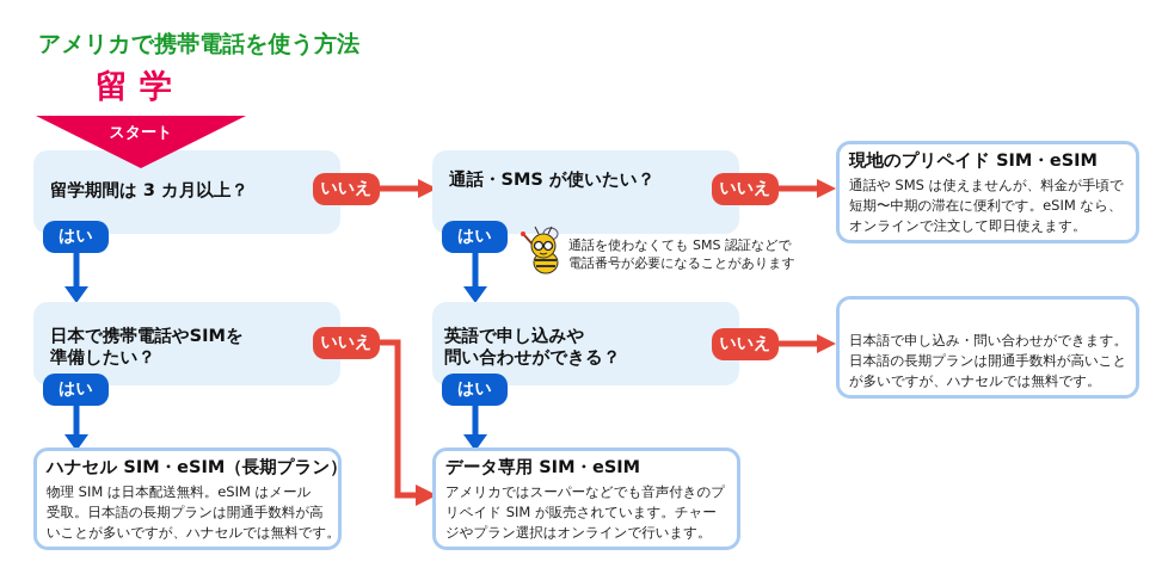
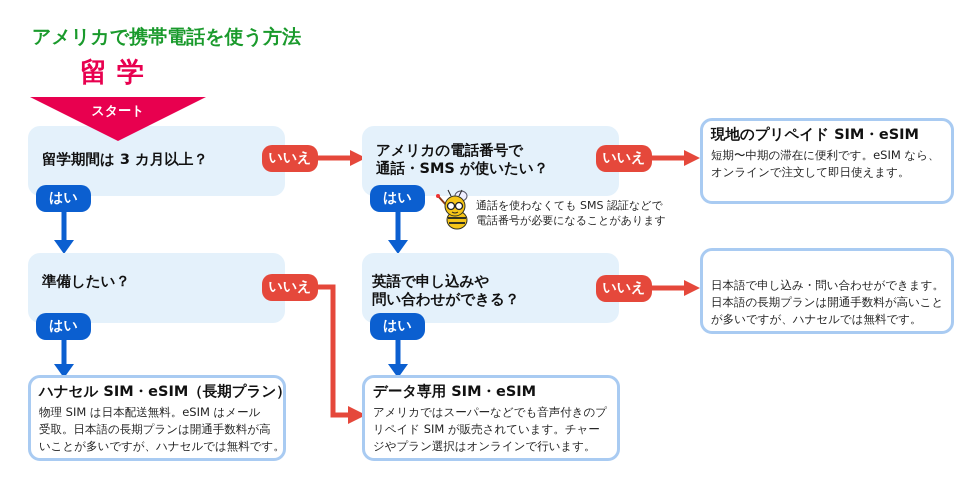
  アメリカで携帯電話を使う方法
  留学
  留学期間は 3 カ月以上？
+ アメリカの電話番号で
  通話・SMS が使いたい？
- 日本で携帯電話やSIMを
  準備したい？
  英語で申し込みや
  問い合わせができる？
  スタート
  はい
  はい
  はい
  はい
  いいえ
  いいえ
  いいえ
  いいえ
  通話を使わなくても SMS 認証などで
  電話番号が必要になることがあります
  現地のプリペイド SIM・eSIM
- 通話や SMS は使えませんが、料金が手頃で
  短期〜中期の滞在に便利です。eSIM なら、
  オンラインで注文して即日使えます。
  日本語で申し込み・問い合わせができます。
  日本語の長期プランは開通手数料が高いこと
  が多いですが、ハナセルでは無料です。
  ハナセル SIM・eSIM（長期プラン）
  物理 SIM は日本配送無料。eSIM はメール
  受取。日本語の長期プランは開通手数料が高
  いことが多いですが、ハナセルでは無料です。
  データ専用 SIM・eSIM
  アメリカではスーパーなどでも音声付きのプ
  リペイド SIM が販売されています。チャー
  ジやプラン選択はオンラインで行います。
